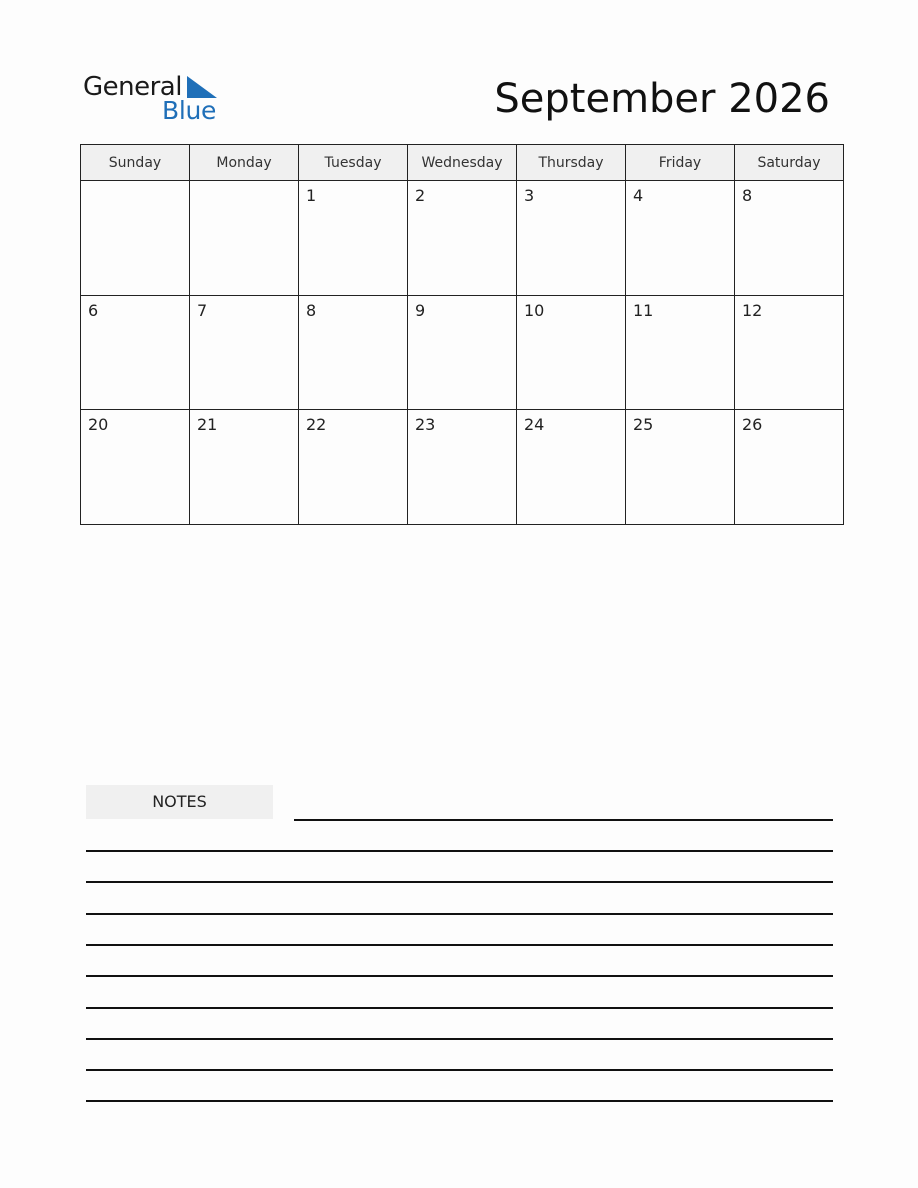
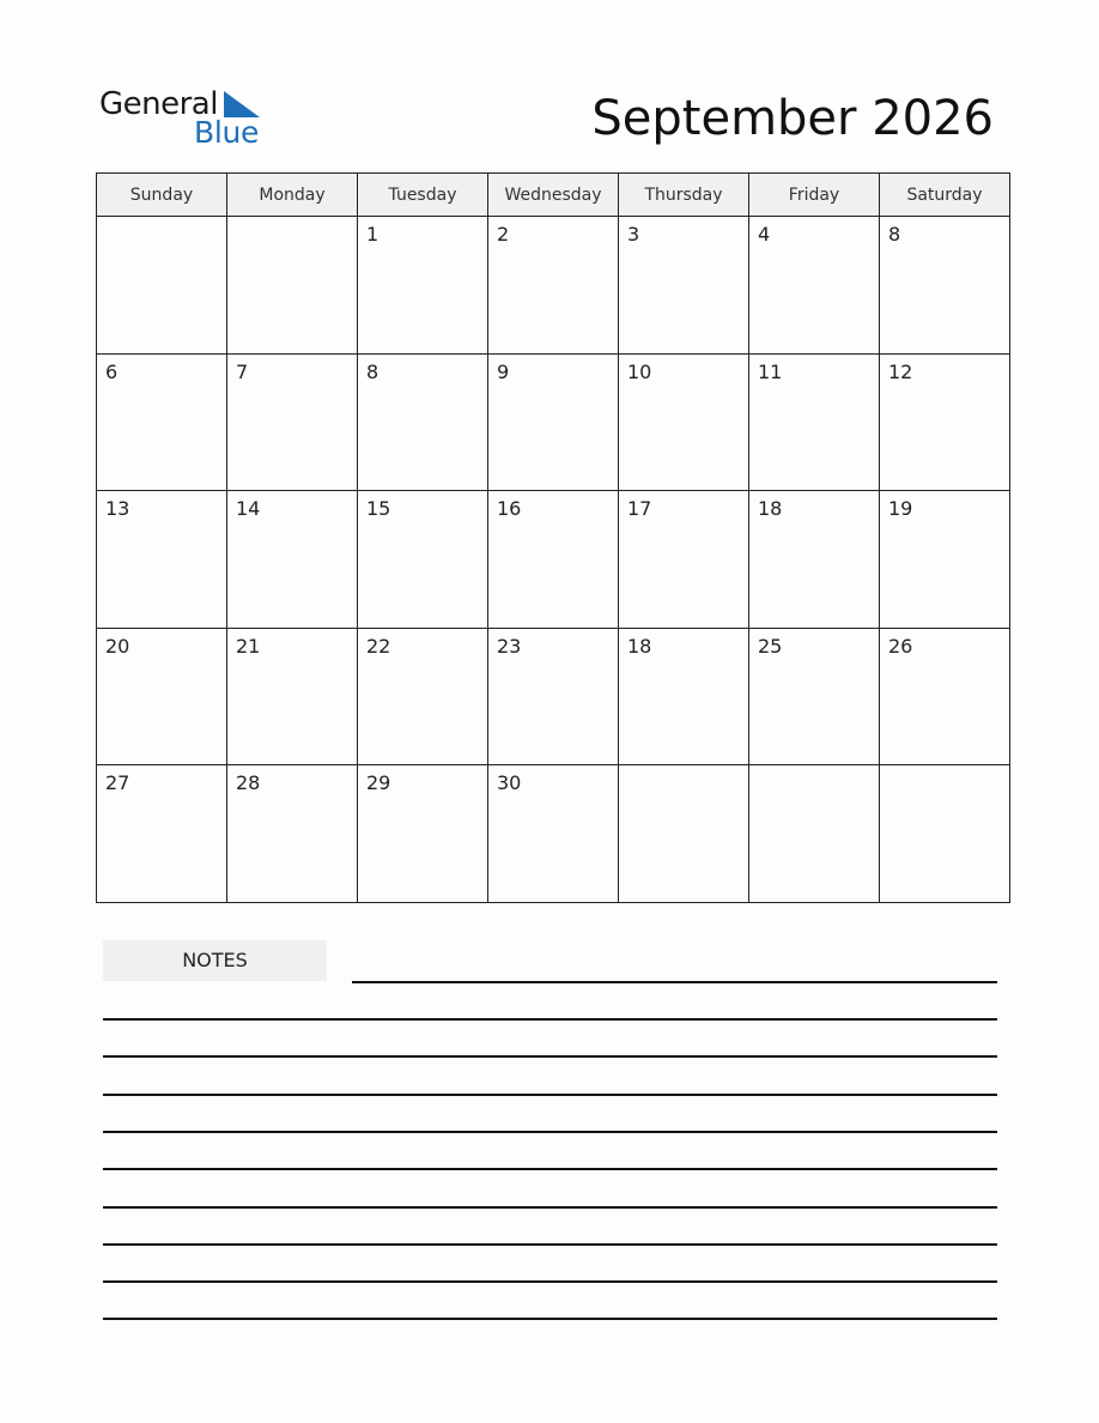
  General
  Blue
  September 2026
  Sunday	Monday	Tuesday	Wednesday	Thursday	Friday	Saturday
  		1	2	3	4	8
  6	7	8	9	10	11	12
+ 13	14	15	16	17	18	19
- 20	21	22	23	24	25	26
+ 20	21	22	23	18	25	26
+ 27	28	29	30
  NOTES
